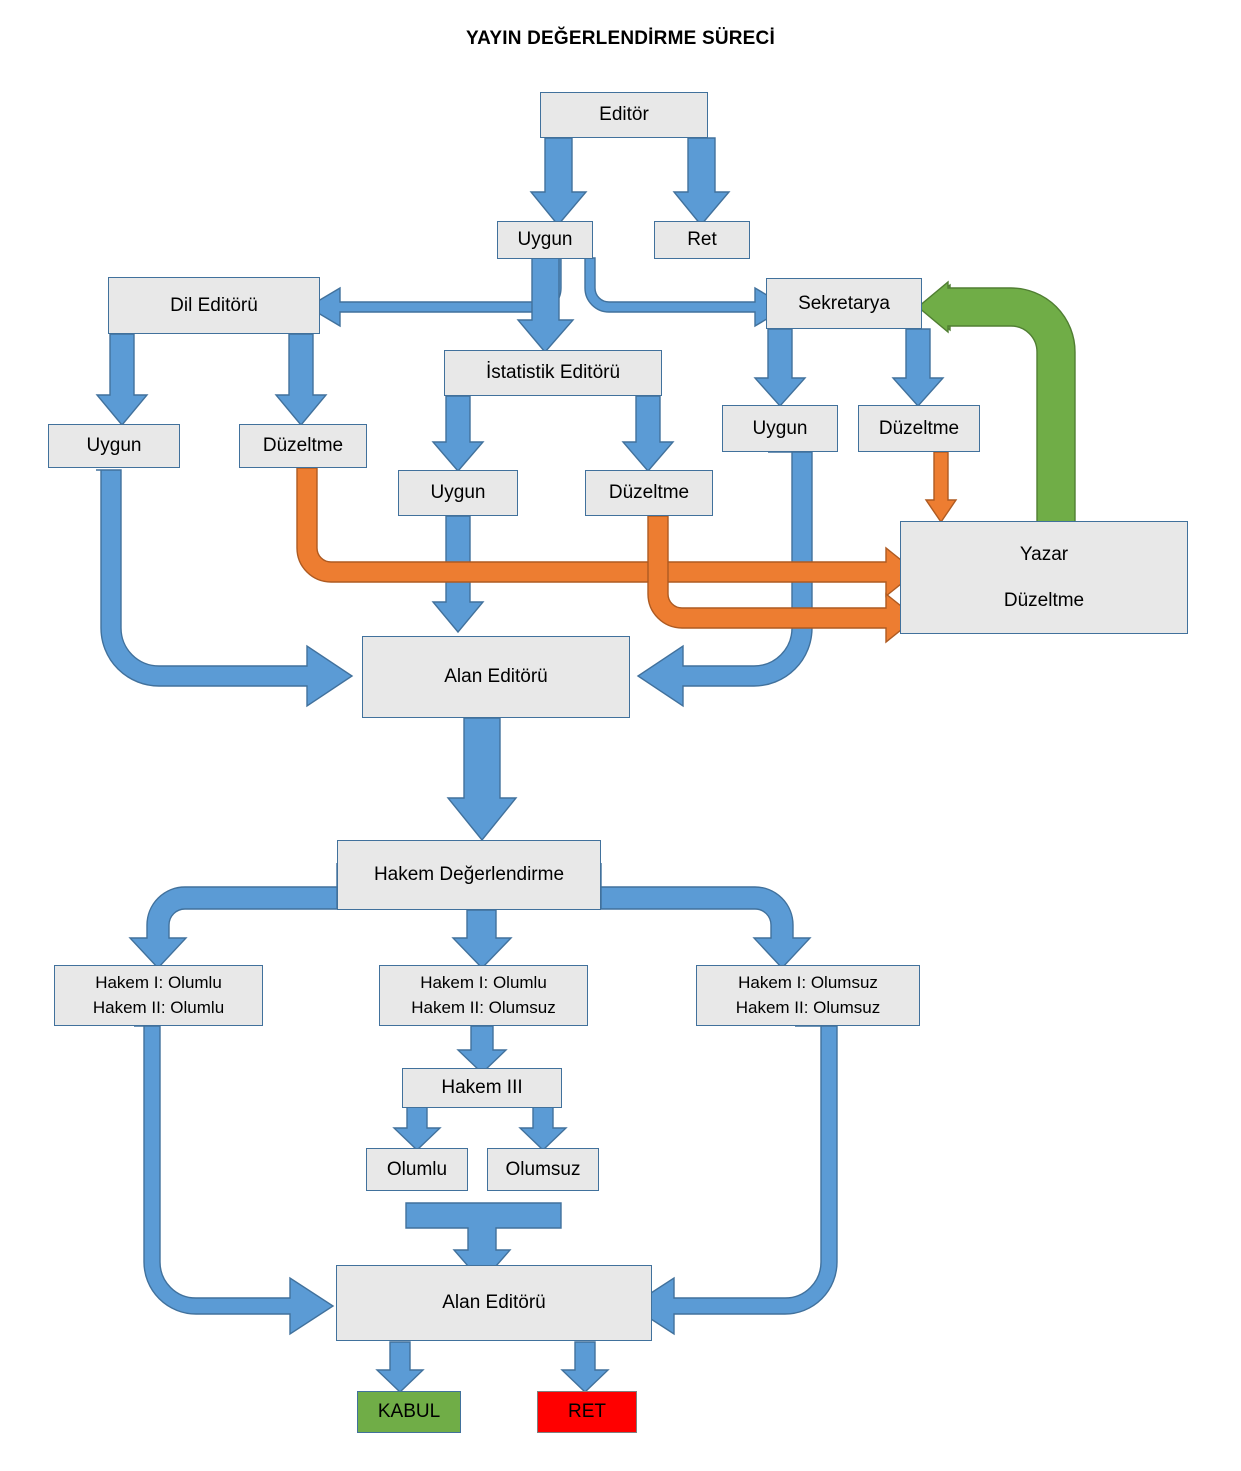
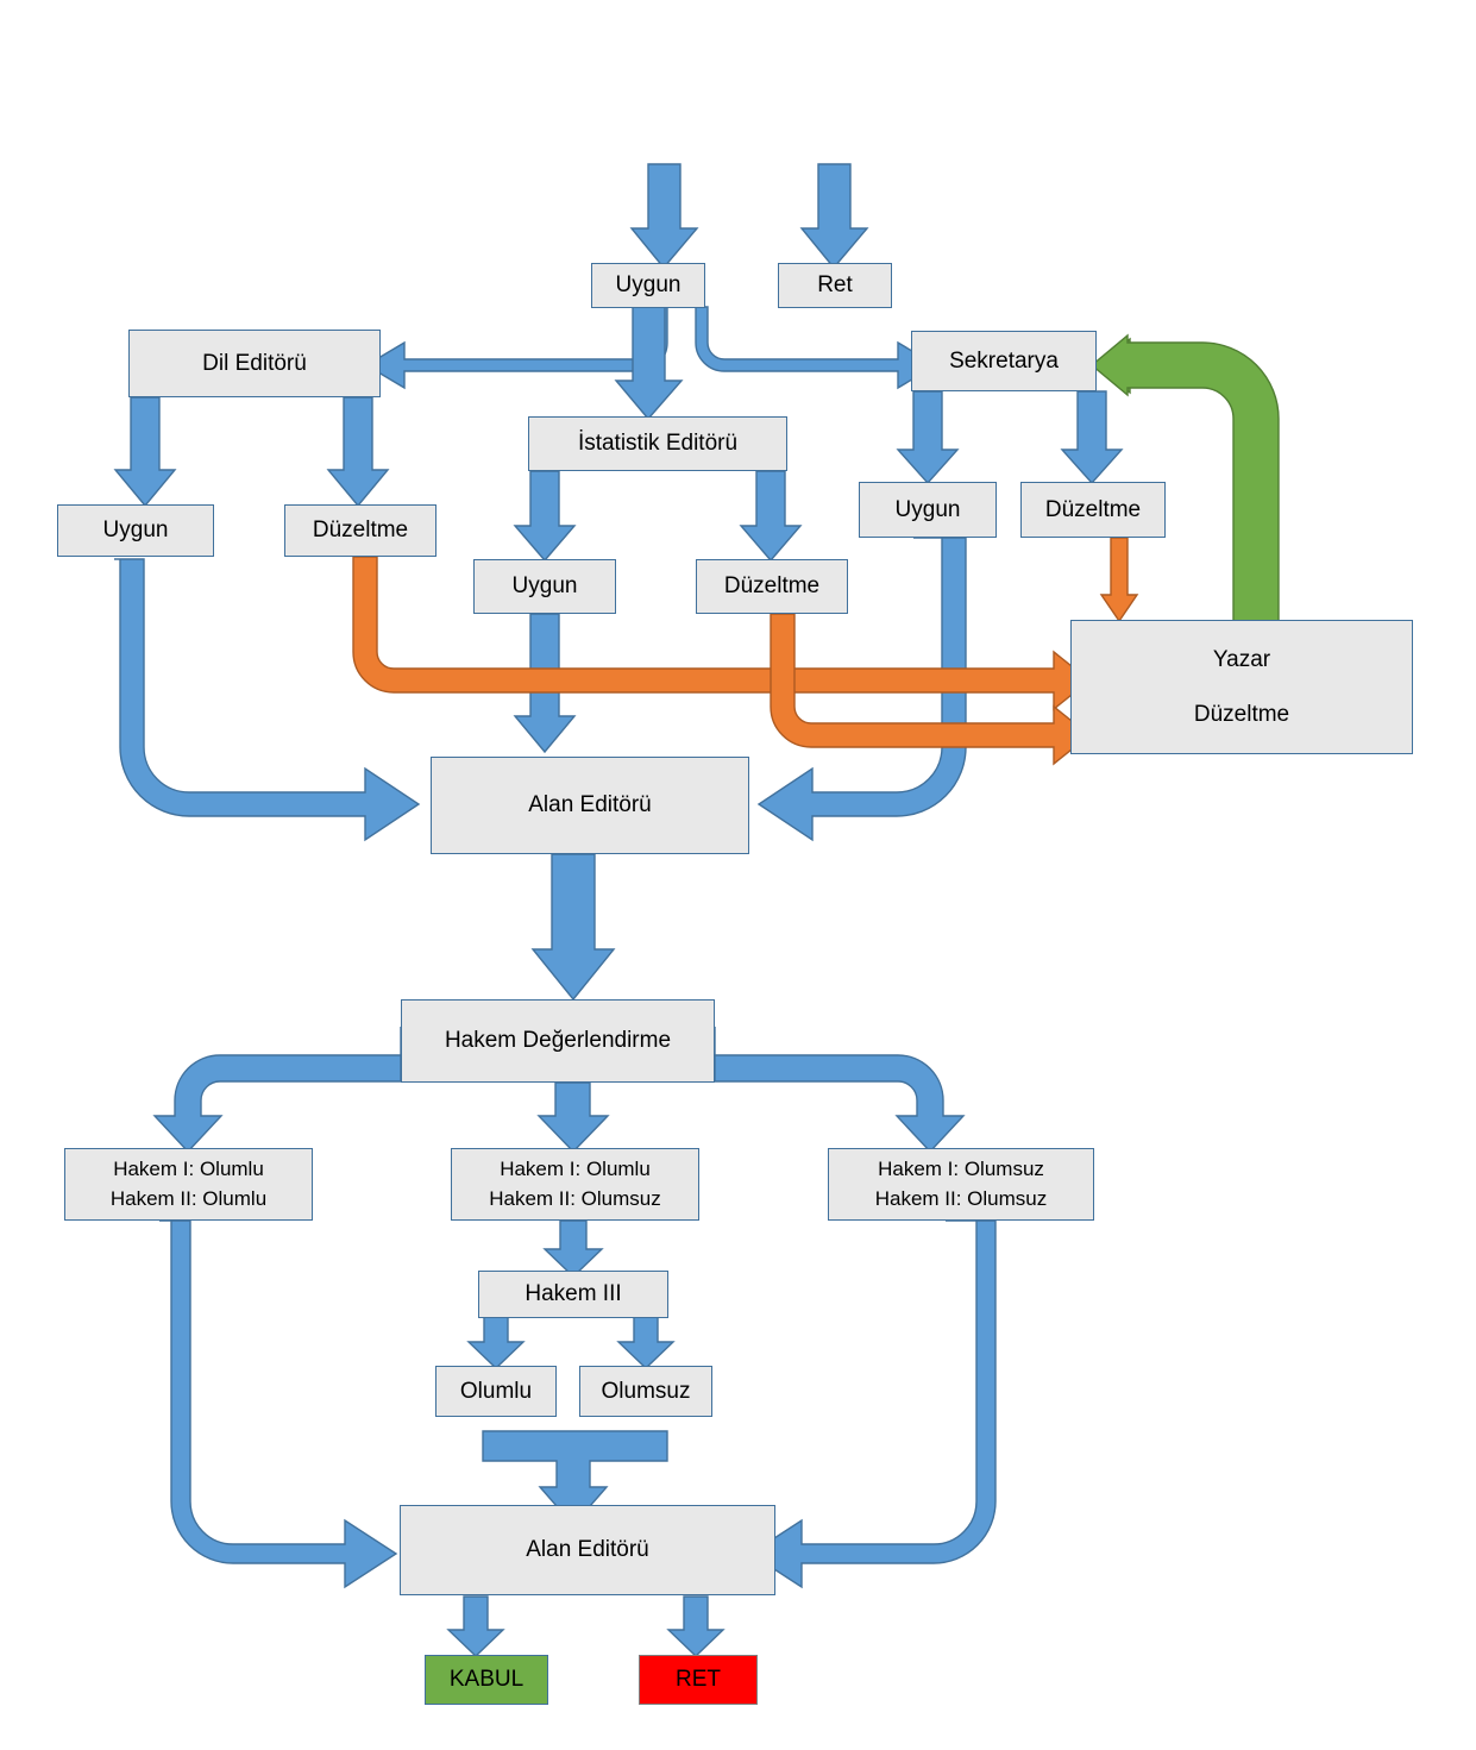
- YAYIN DEĞERLENDİRME SÜRECİ
- Editör
  Uygun
  Ret
  Dil Editörü
  İstatistik Editörü
  Sekretarya
  Uygun
  Düzeltme
  Uygun
  Düzeltme
  Uygun
  Düzeltme
  Yazar
  Düzeltme
  Alan Editörü
  Hakem Değerlendirme
  Hakem I: Olumlu
  Hakem II: Olumlu
  Hakem I: Olumlu
  Hakem II: Olumsuz
  Hakem I: Olumsuz
  Hakem II: Olumsuz
  Hakem III
  Olumlu
  Olumsuz
  Alan Editörü
  KABUL
  RET
